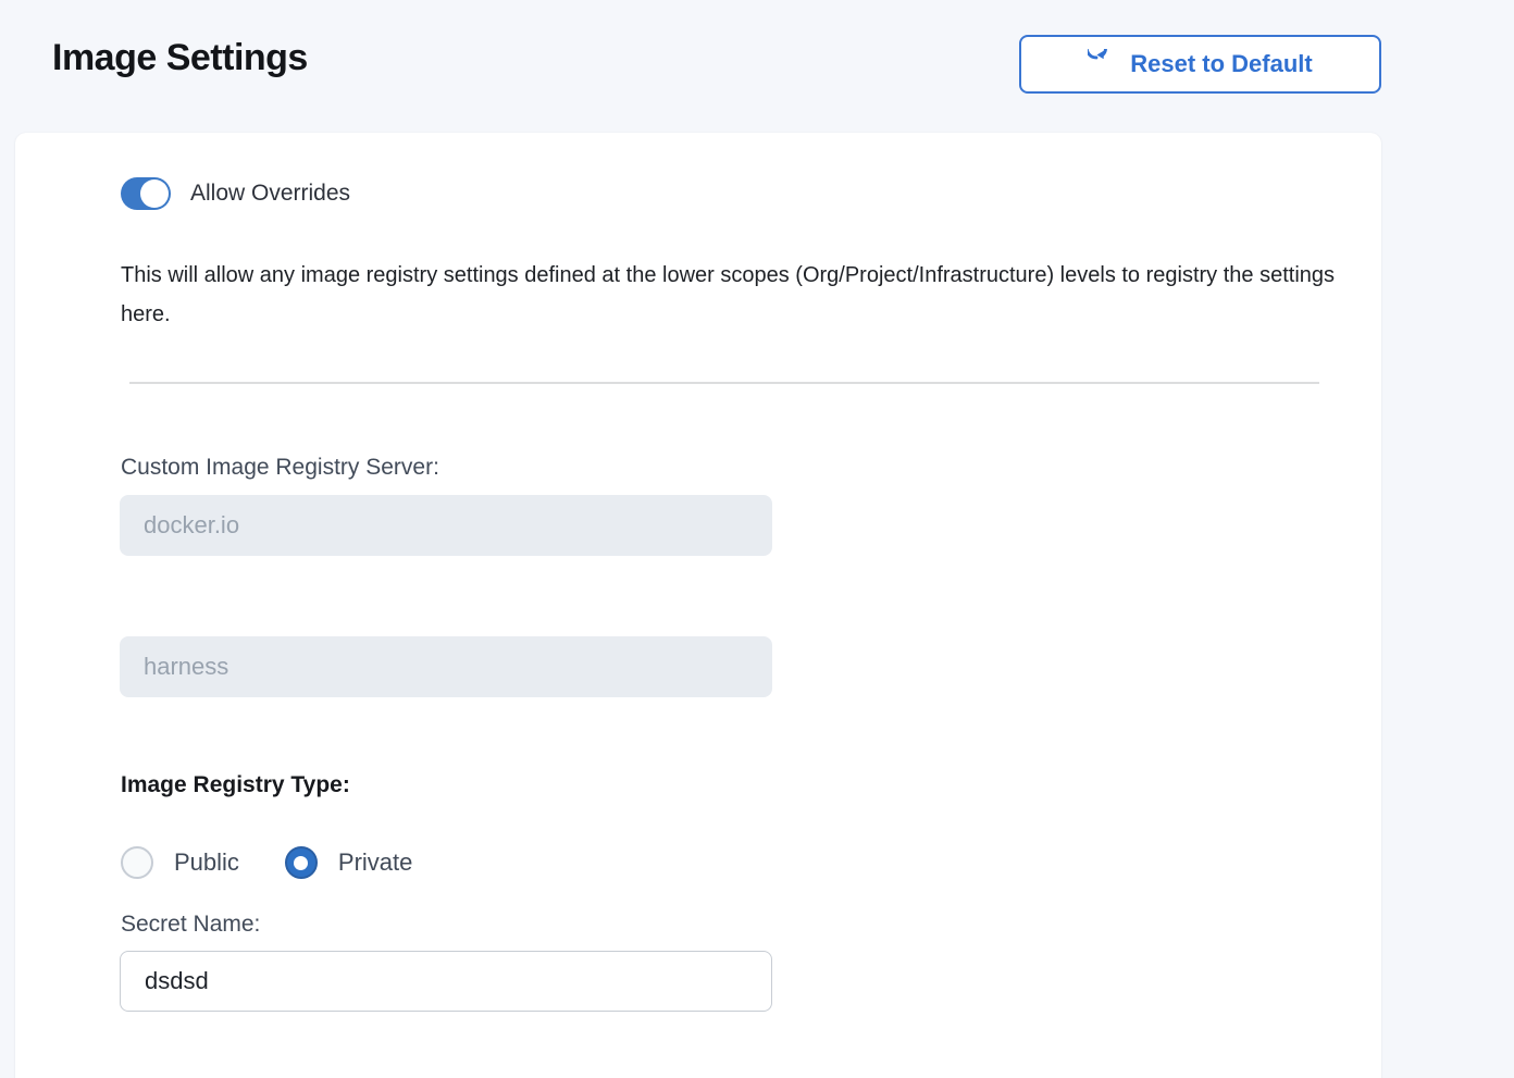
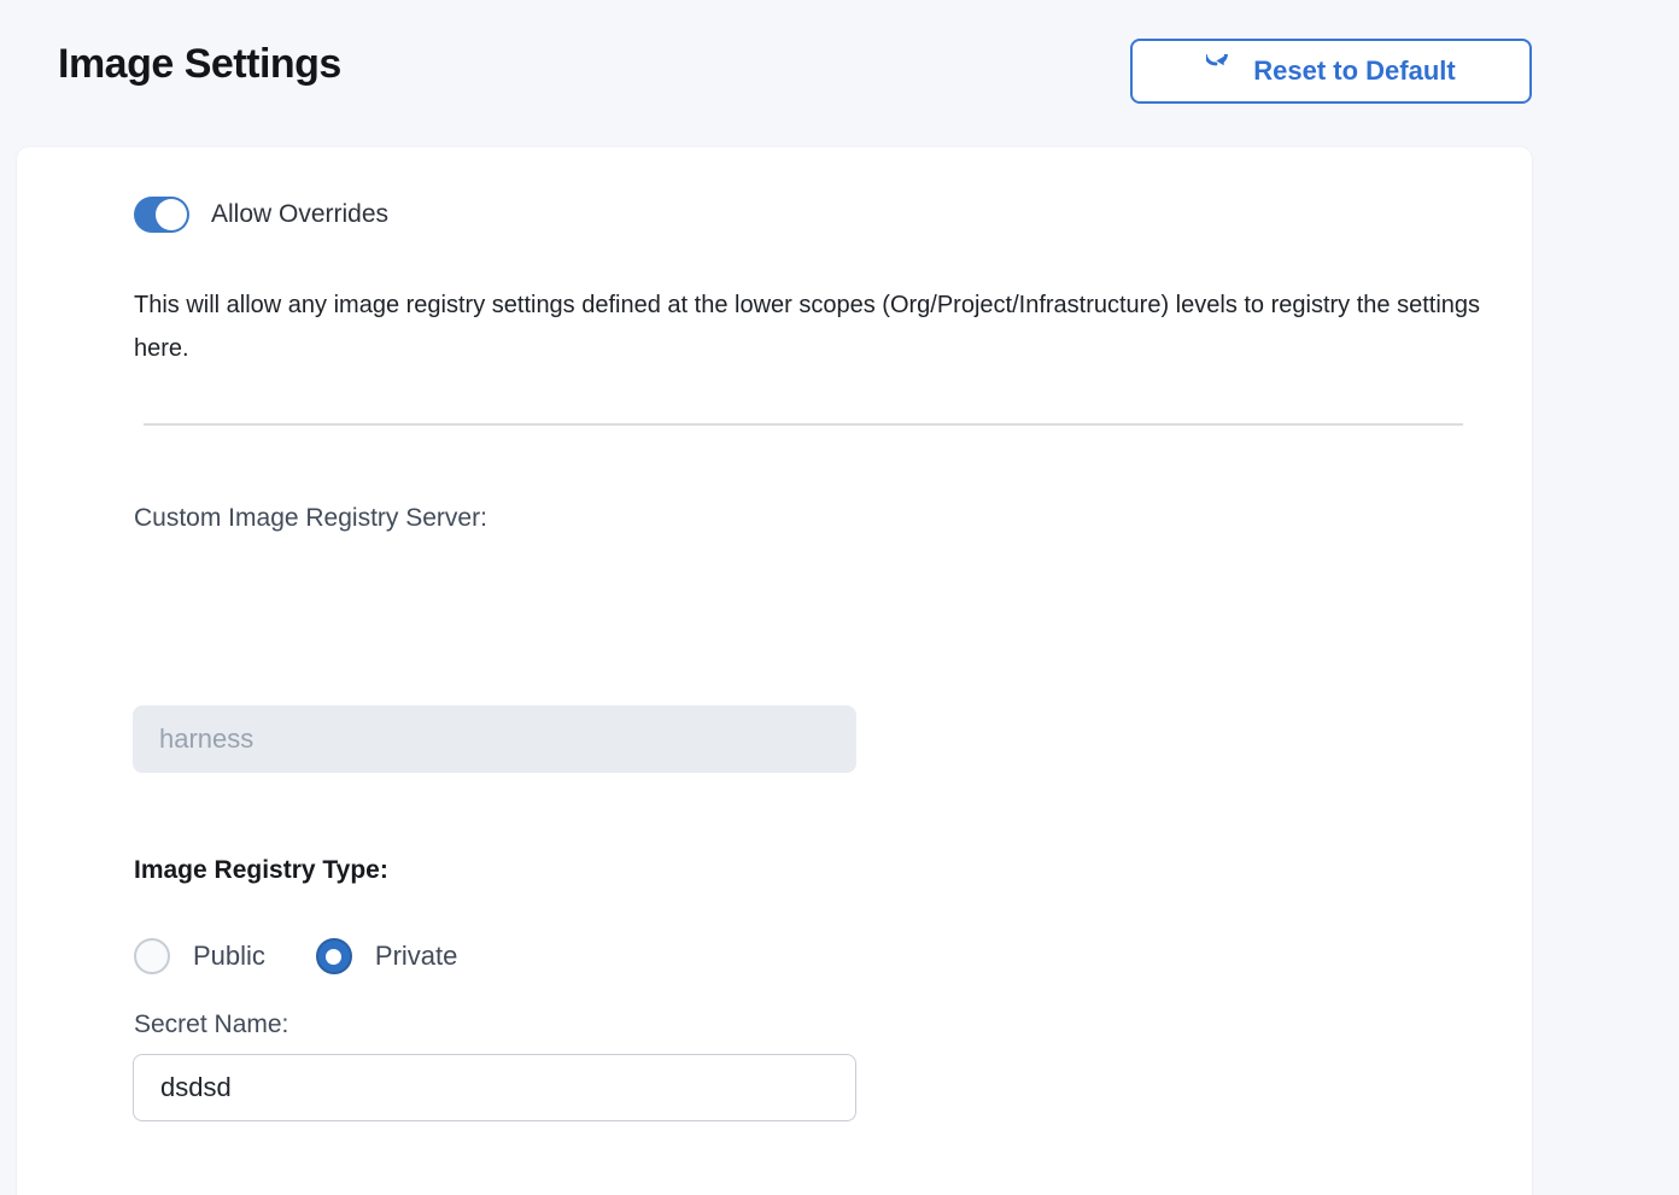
  Image Settings
  Reset to Default
  Allow Overrides
  This will allow any image registry settings defined at the lower scopes (Org/Project/Infrastructure) levels to registry the settings here.
  Custom Image Registry Server:
- docker.io
  harness
  Image Registry Type:
  Public
  Private
  Secret Name:
  dsdsd
